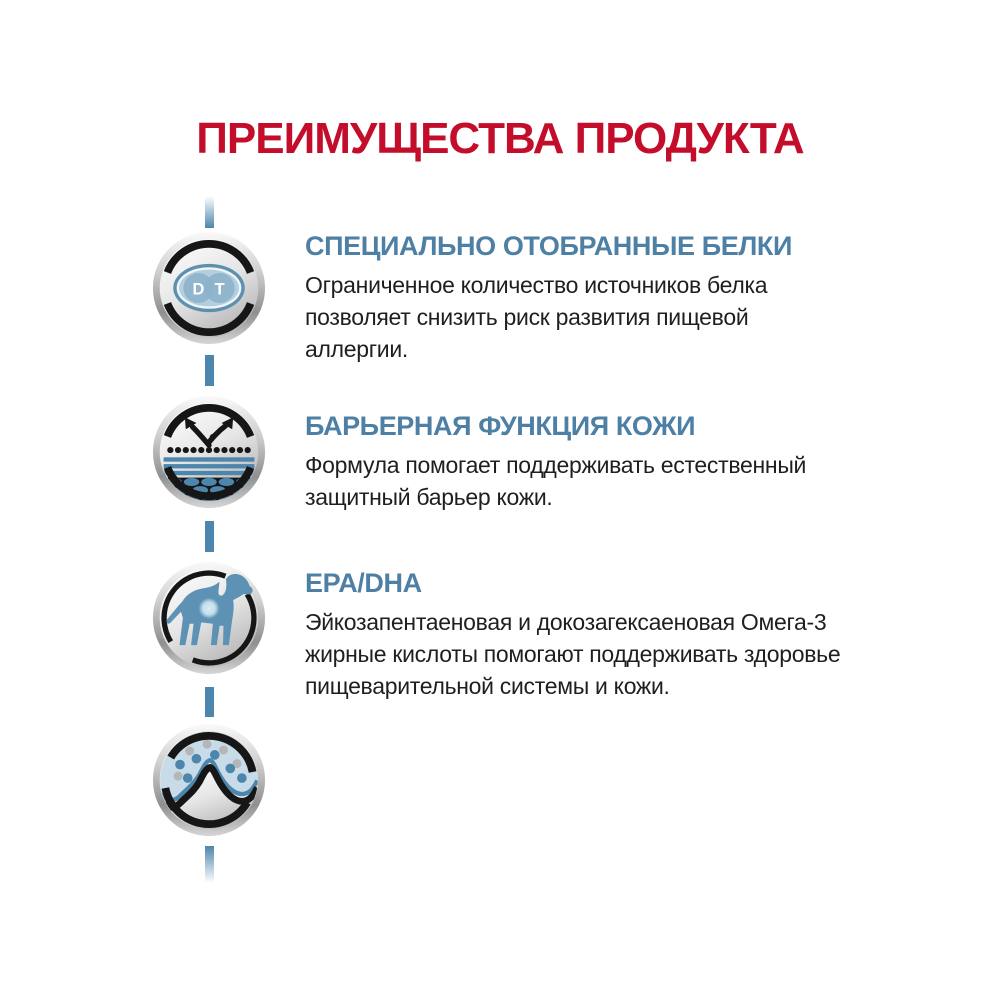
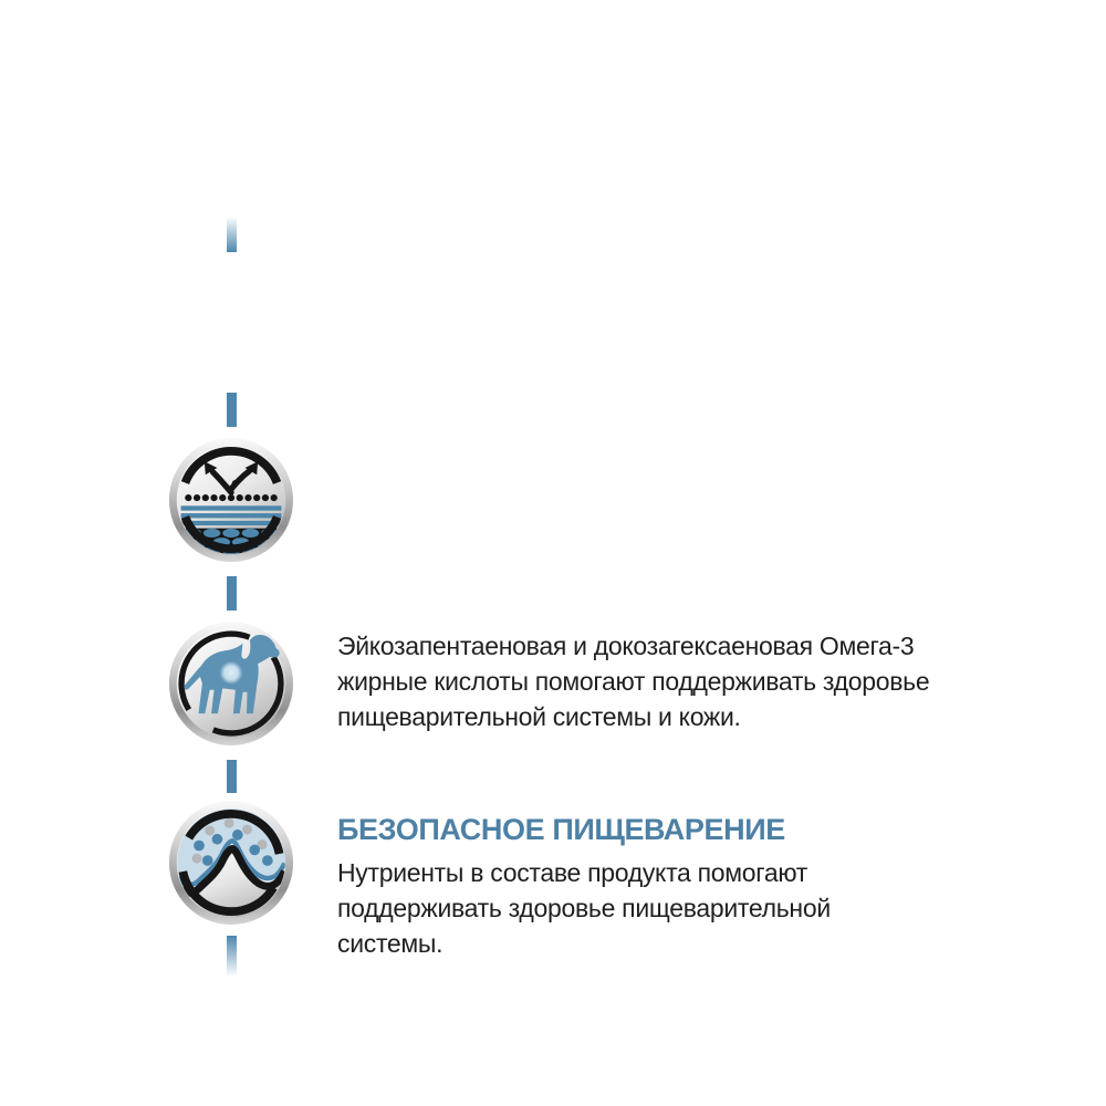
- ПРЕИМУЩЕСТВА ПРОДУКТА
- D
- T
- СПЕЦИАЛЬНО ОТОБРАННЫЕ БЕЛКИ
- Ограниченное количество источников белка
- позволяет снизить риск развития пищевой
- аллергии.
- БАРЬЕРНАЯ ФУНКЦИЯ КОЖИ
- Формула помогает поддерживать естественный
- защитный барьер кожи.
- EPA/DHA
  Эйкозапентаеновая и докозагексаеновая Омега-3
  жирные кислоты помогают поддерживать здоровье
  пищеварительной системы и кожи.
+ БЕЗОПАСНОЕ ПИЩЕВАРЕНИЕ
+ Нутриенты в составе продукта помогают
+ поддерживать здоровье пищеварительной
+ системы.
